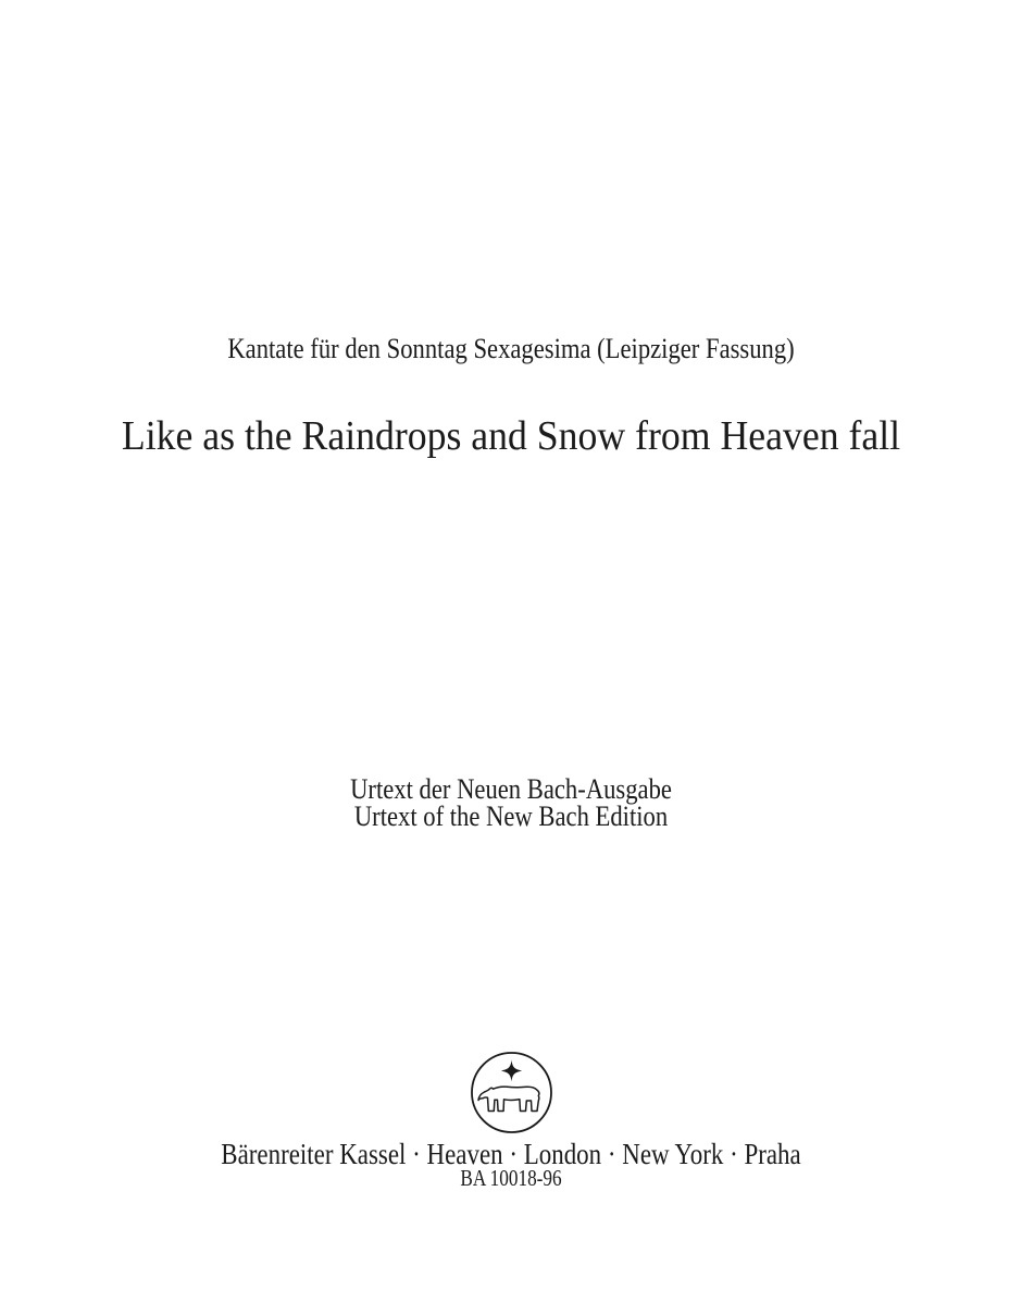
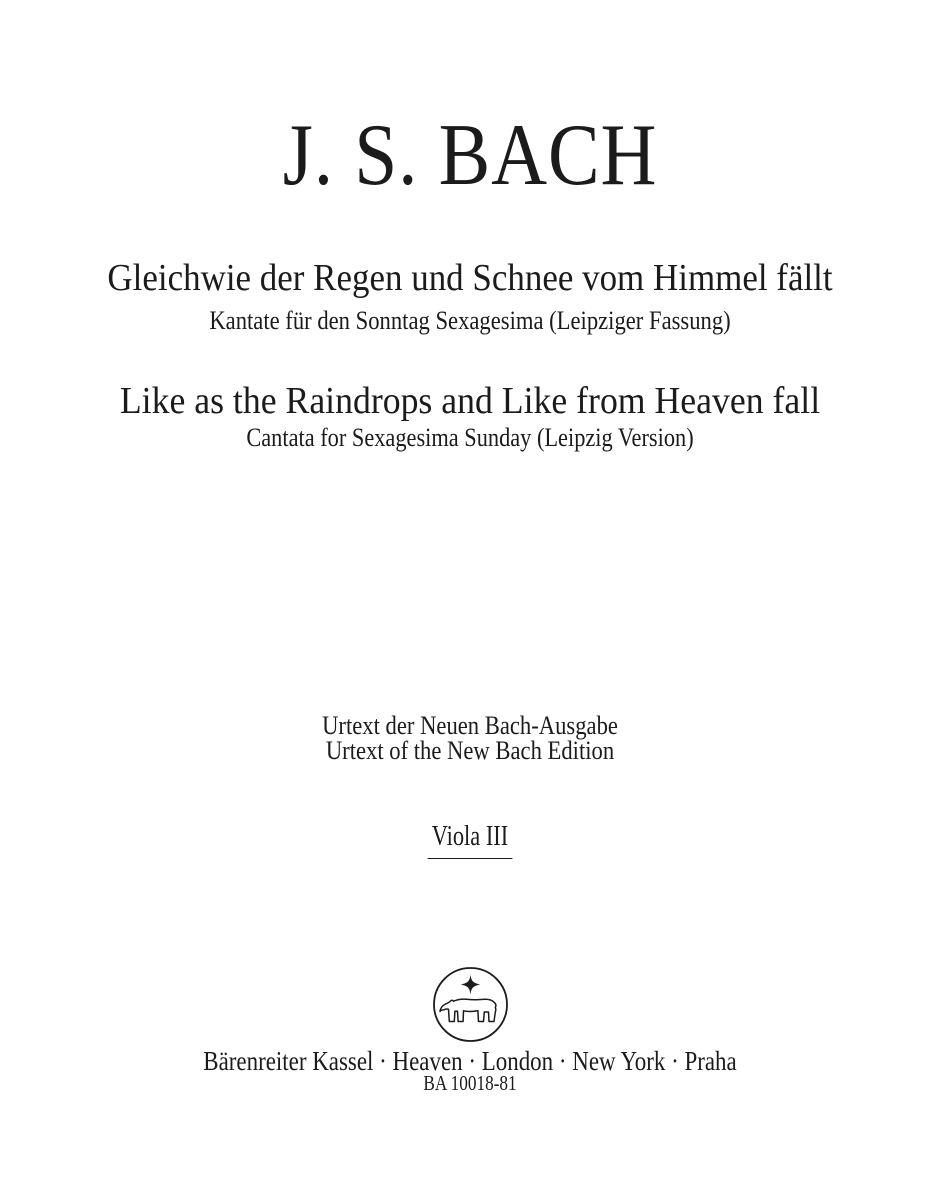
+ J. S. BACH
+ Gleichwie der Regen und Schnee vom Himmel fällt
  Kantate für den Sonntag Sexagesima (Leipziger Fassung)
- Like as the Raindrops and Snow from Heaven fall
+ Like as the Raindrops and Like from Heaven fall
+ Cantata for Sexagesima Sunday (Leipzig Version)
  Urtext der Neuen Bach-Ausgabe
  Urtext of the New Bach Edition
+ Viola III
  Bärenreiter Kassel · Heaven · London · New York · Praha
- BA 10018-96
+ BA 10018-81
